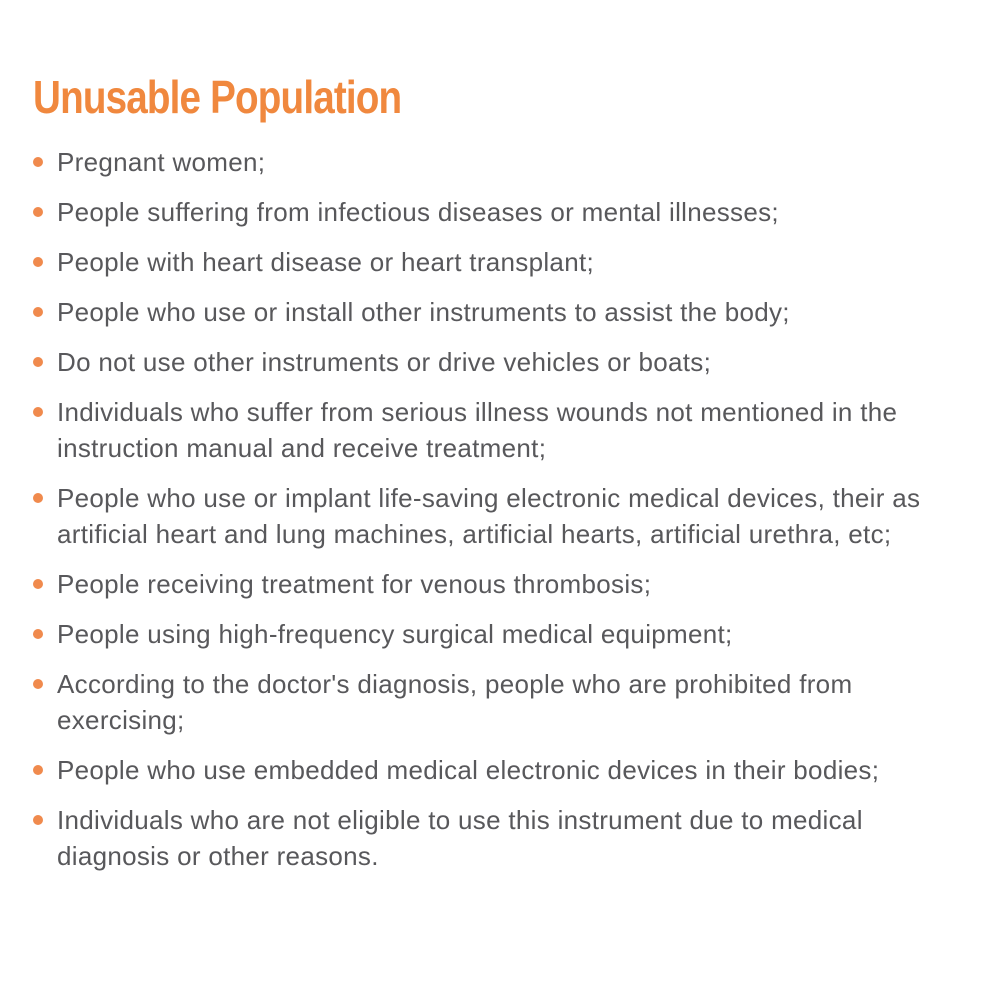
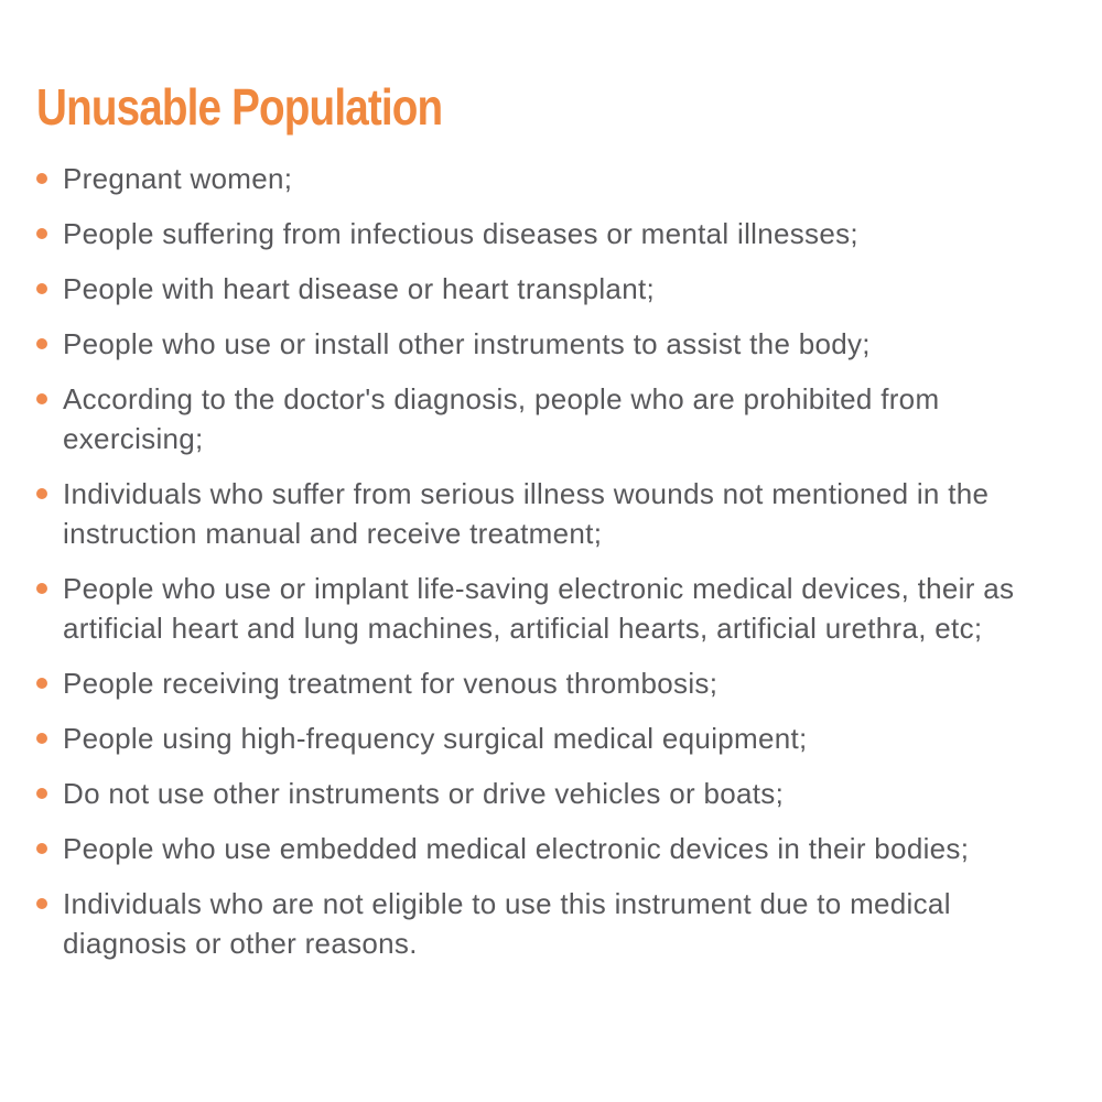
  Unusable Population
  Pregnant women;
  People suffering from infectious diseases or mental illnesses;
  People with heart disease or heart transplant;
  People who use or install other instruments to assist the body;
- Do not use other instruments or drive vehicles or boats;
+ According to the doctor's diagnosis, people who are prohibited from exercising;
  Individuals who suffer from serious illness wounds not mentioned in the instruction manual and receive treatment;
  People who use or implant life-saving electronic medical devices, their as artificial heart and lung machines, artificial hearts, artificial urethra, etc;
  People receiving treatment for venous thrombosis;
  People using high-frequency surgical medical equipment;
- According to the doctor's diagnosis, people who are prohibited from exercising;
+ Do not use other instruments or drive vehicles or boats;
  People who use embedded medical electronic devices in their bodies;
  Individuals who are not eligible to use this instrument due to medical diagnosis or other reasons.
